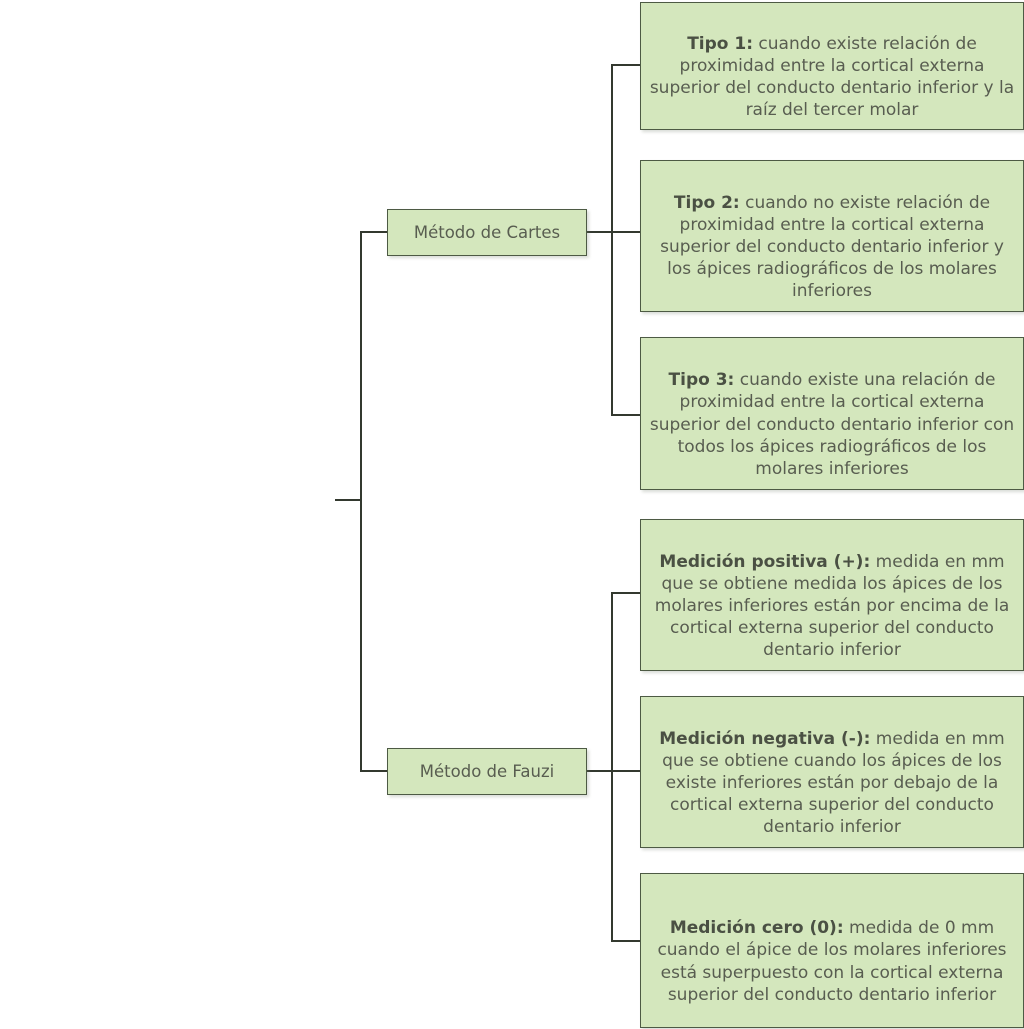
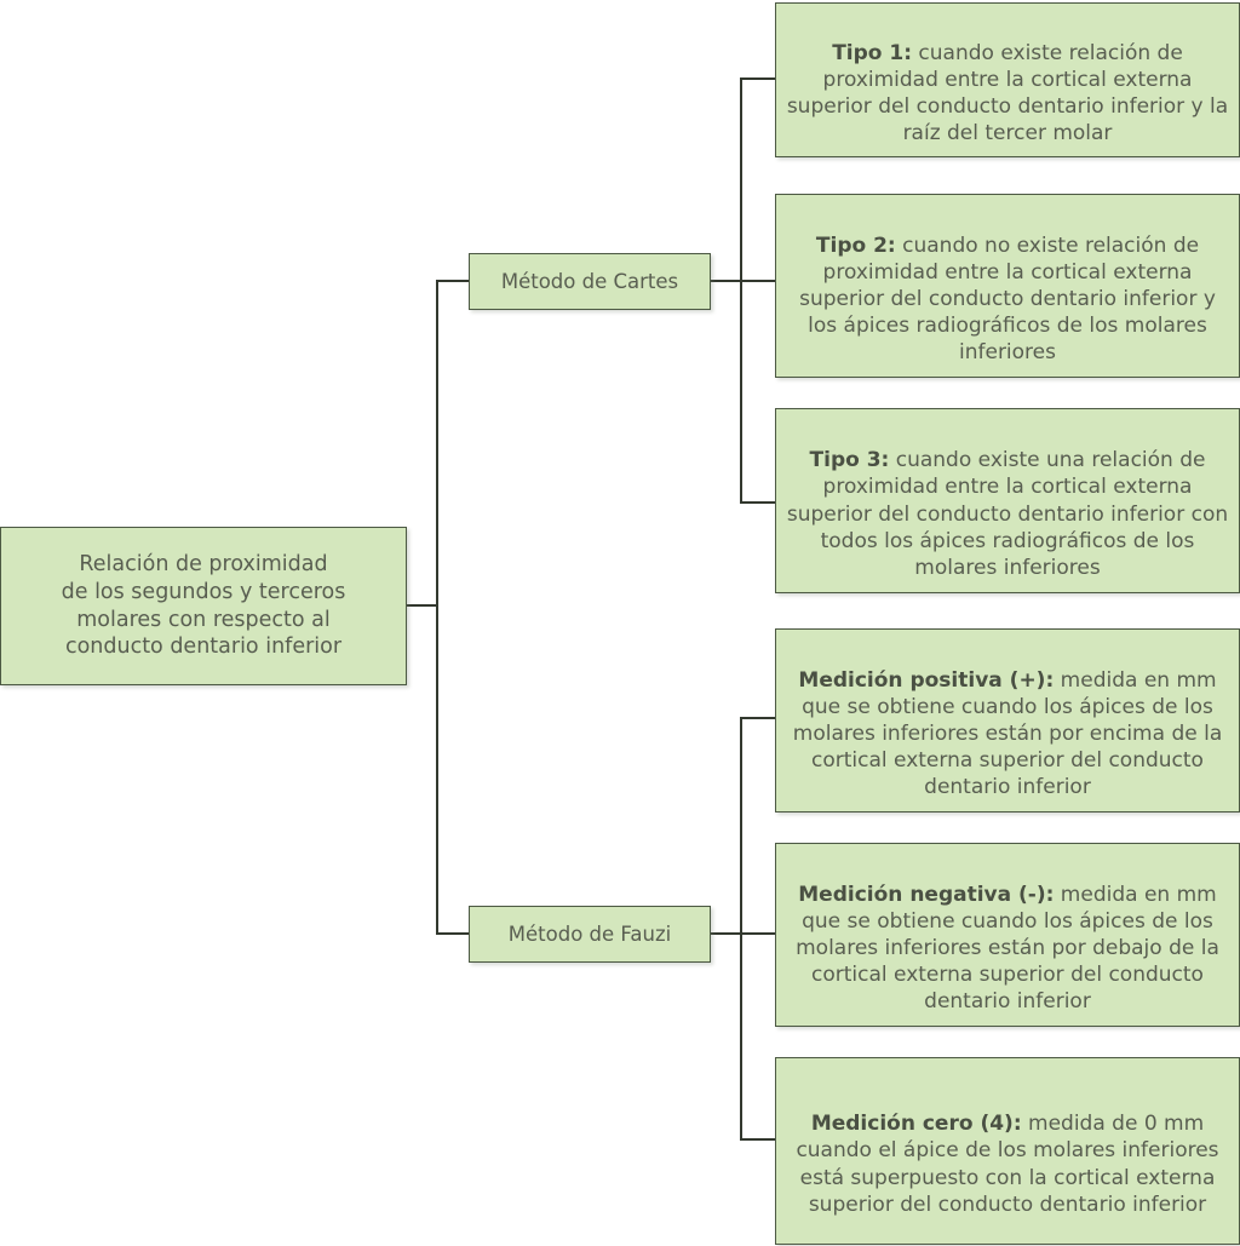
+ Relación de proximidad
+ de los segundos y terceros
+ molares con respecto al
+ conducto dentario inferior
  Método de Cartes
  Método de Fauzi
  Tipo 1: cuando existe relación de proximidad entre la cortical externa superior del conducto dentario inferior y la raíz del tercer molar
  Tipo 2: cuando no existe relación de proximidad entre la cortical externa superior del conducto dentario inferior y los ápices radiográficos de los molares inferiores
  Tipo 3: cuando existe una relación de proximidad entre la cortical externa superior del conducto dentario inferior con todos los ápices radiográficos de los molares inferiores
- Medición positiva (+): medida en mm que se obtiene medida los ápices de los molares inferiores están por encima de la cortical externa superior del conducto dentario inferior
+ Medición positiva (+): medida en mm que se obtiene cuando los ápices de los molares inferiores están por encima de la cortical externa superior del conducto dentario inferior
- Medición negativa (-): medida en mm que se obtiene cuando los ápices de los existe inferiores están por debajo de la cortical externa superior del conducto dentario inferior
+ Medición negativa (-): medida en mm que se obtiene cuando los ápices de los molares inferiores están por debajo de la cortical externa superior del conducto dentario inferior
- Medición cero (0): medida de 0 mm cuando el ápice de los molares inferiores está superpuesto con la cortical externa superior del conducto dentario inferior
+ Medición cero (4): medida de 0 mm cuando el ápice de los molares inferiores está superpuesto con la cortical externa superior del conducto dentario inferior
